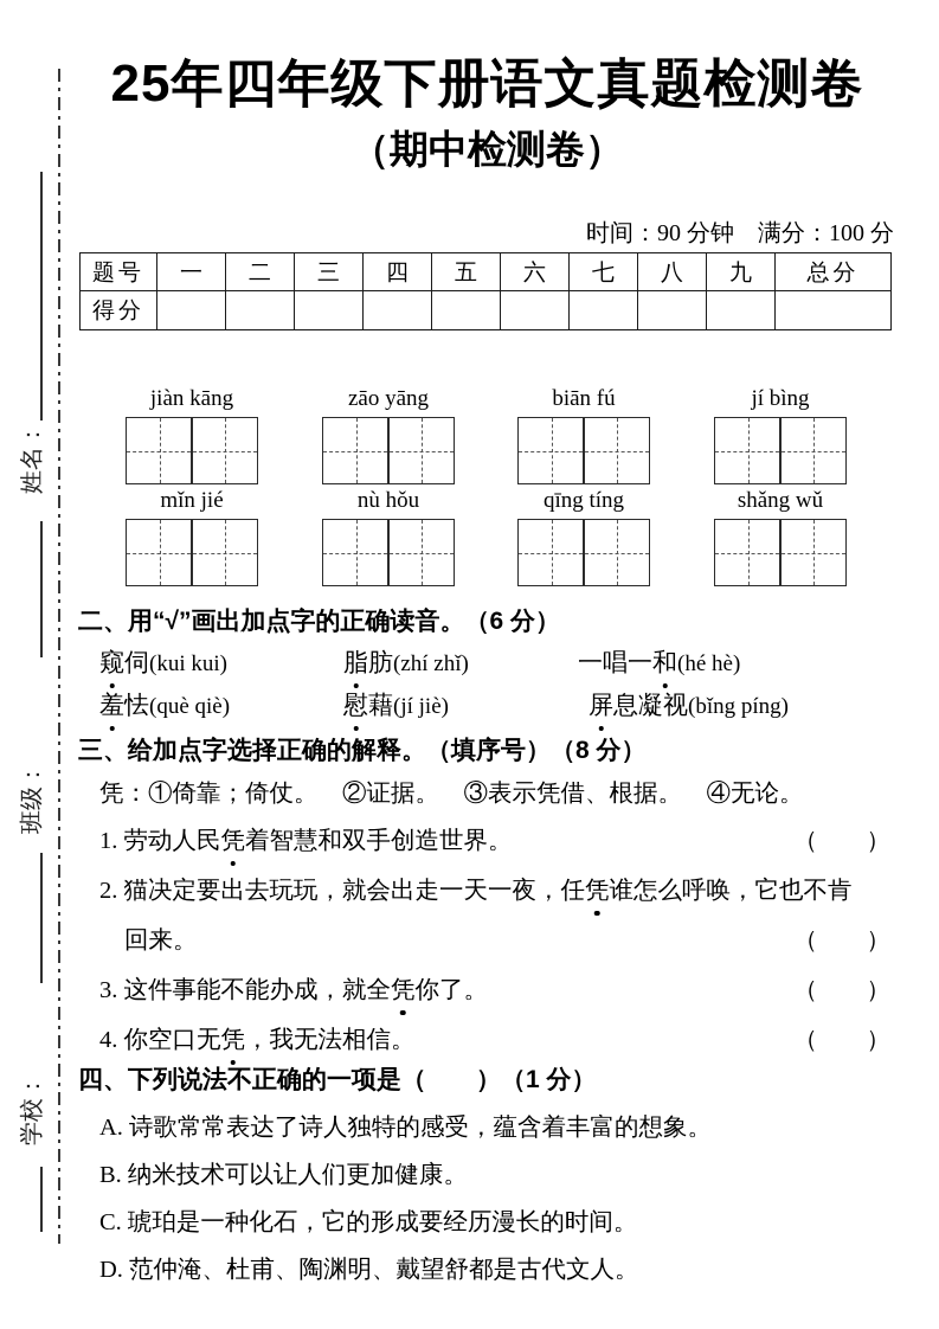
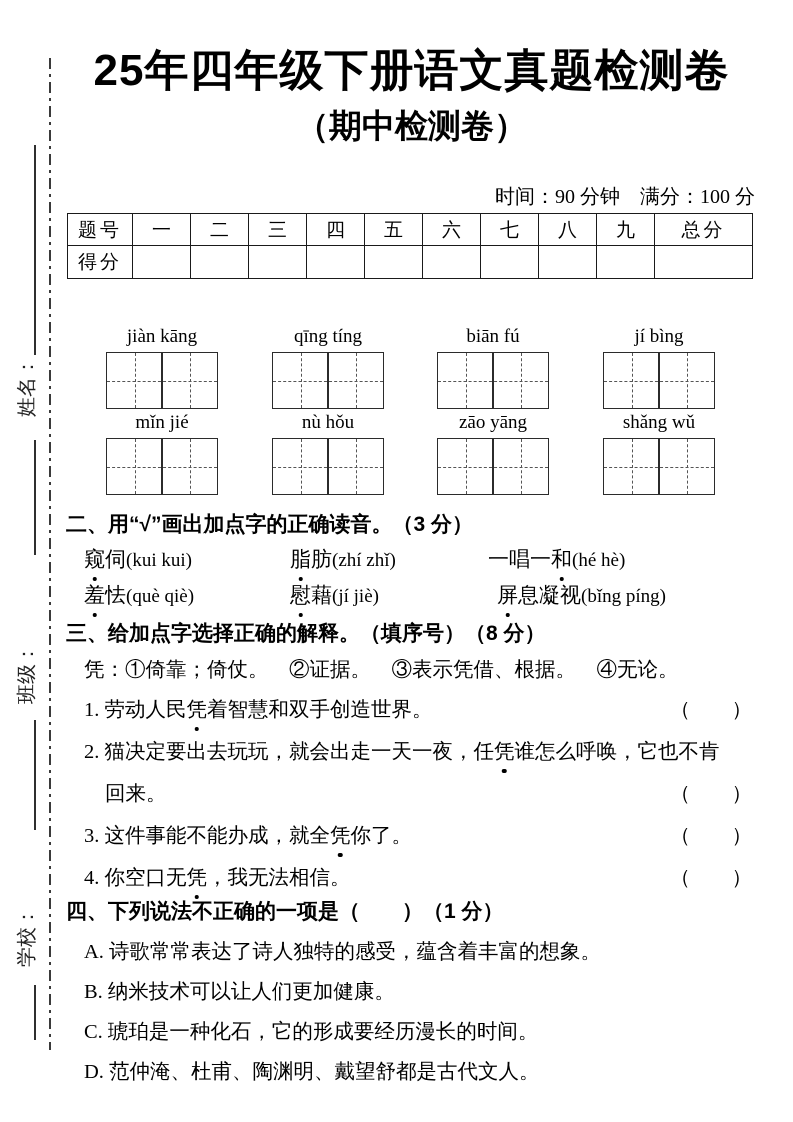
  25年四年级下册语文真题检测卷
  （期中检测卷）
  时间：90 分钟 满分：100 分
  题号	一	二	三	四	五	六	七	八	九	总分
  得分
  jiàn kāng
- zāo yāng
+ qīng tíng
  biān fú
  jí bìng
  mǐn jié
  nù hǒu
- qīng tíng
+ zāo yāng
  shǎng wǔ
- 二、用“√”画出加点字的正确读音。（6 分）
+ 二、用“√”画出加点字的正确读音。（3 分）
  窥伺(kui kui)
  脂肪(zhí zhǐ)
  一唱一和(hé hè)
  羞怯(què qiè)
  慰藉(jí jiè)
  屏息凝视(bǐng píng)
  三、给加点字选择正确的解释。（填序号）（8 分）
  凭：①倚靠；倚仗。 ②证据。 ③表示凭借、根据。 ④无论。
  1. 劳动人民凭着智慧和双手创造世界。
  （ ）
  2. 猫决定要出去玩玩，就会出走一天一夜，任凭谁怎么呼唤，它也不肯
  回来。
  （ ）
  3. 这件事能不能办成，就全凭你了。
  （ ）
  4. 你空口无凭，我无法相信。
  （ ）
  四、下列说法不正确的一项是（ ）（1 分）
  A. 诗歌常常表达了诗人独特的感受，蕴含着丰富的想象。
  B. 纳米技术可以让人们更加健康。
  C. 琥珀是一种化石，它的形成要经历漫长的时间。
  D. 范仲淹、杜甫、陶渊明、戴望舒都是古代文人。
